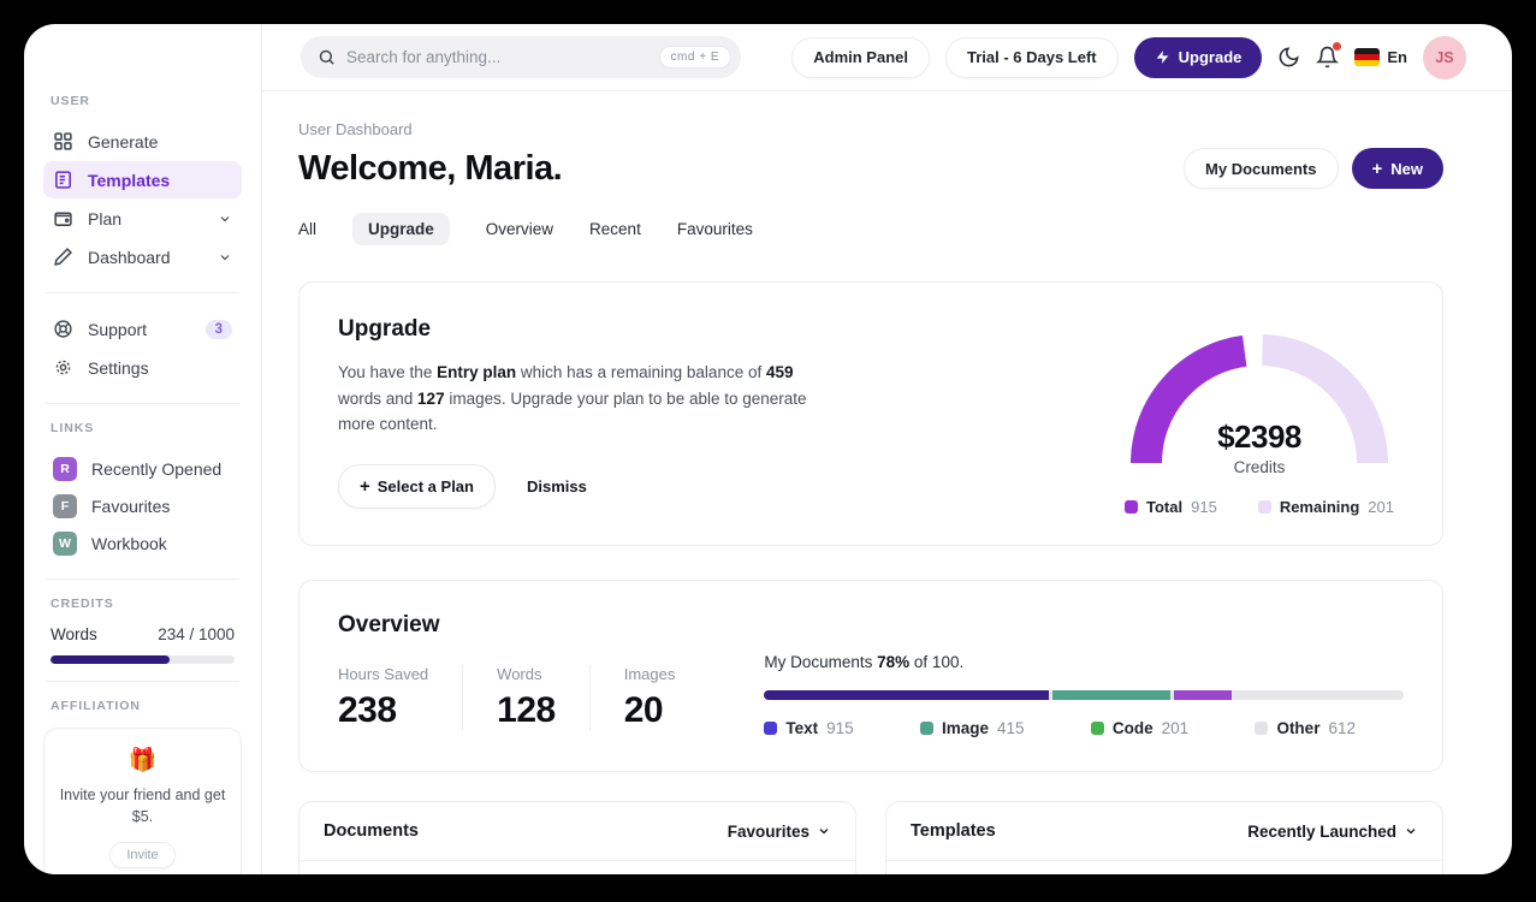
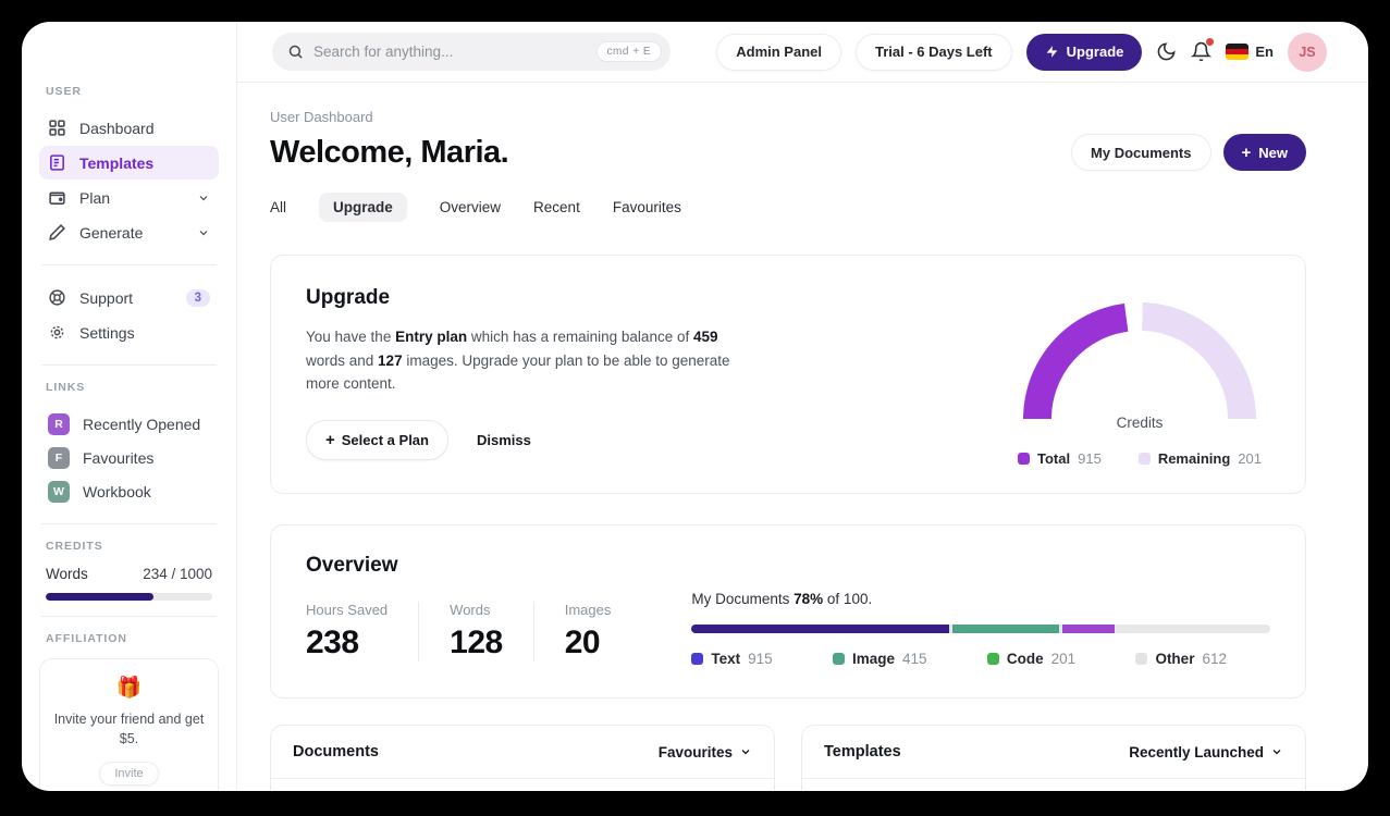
  USER
- Generate
+ Dashboard
  Templates
  Plan
- Dashboard
+ Generate
  Support
  3
  Settings
  LINKS
  R
  Recently Opened
  F
  Favourites
  W
  Workbook
  CREDITS
  Words
  234 / 1000
  AFFILIATION
  🎁
  Invite your friend and get $5.
  Invite
  Search for anything...
  cmd + E
  Admin Panel
  Trial - 6 Days Left
  Upgrade
  En
  JS
  User Dashboard
  Welcome, Maria.
  My Documents
  +
  New
  All
  Upgrade
  Overview
  Recent
  Favourites
  Upgrade
  You have the Entry plan which has a remaining balance of 459 words and 127 images. Upgrade your plan to be able to generate more content.
  +
  Select a Plan
  Dismiss
- $2398
  Credits
  Total
  915
  Remaining
  201
  Overview
  Hours Saved
  238
  Words
  128
  Images
  20
  My Documents 78% of 100.
  Text
  915
  Image
  415
  Code
  201
  Other
  612
  Documents
  Favourites
  Templates
  Recently Launched
